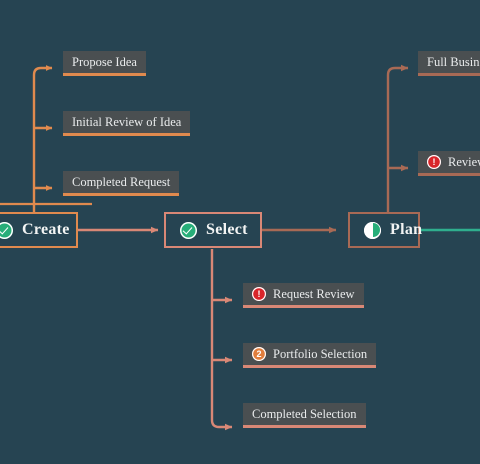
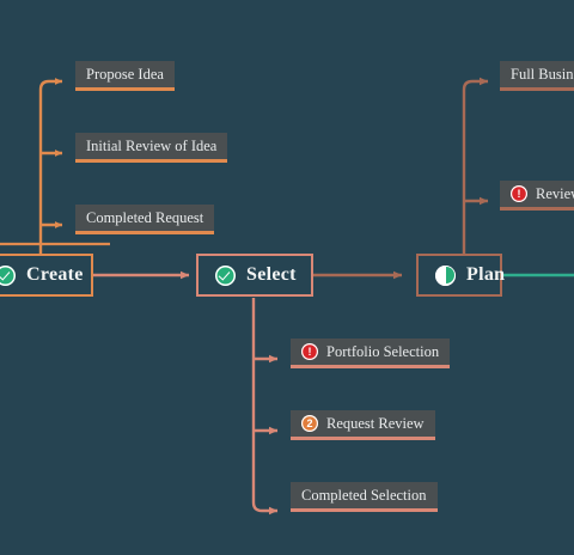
  Create
  Select
  Plan
  Propose Idea
  Initial Review of Idea
  Completed Request
  !
- Request Review
+ Portfolio Selection
  2
- Portfolio Selection
+ Request Review
  Completed Selection
  Full Busin
  !
  Revie
